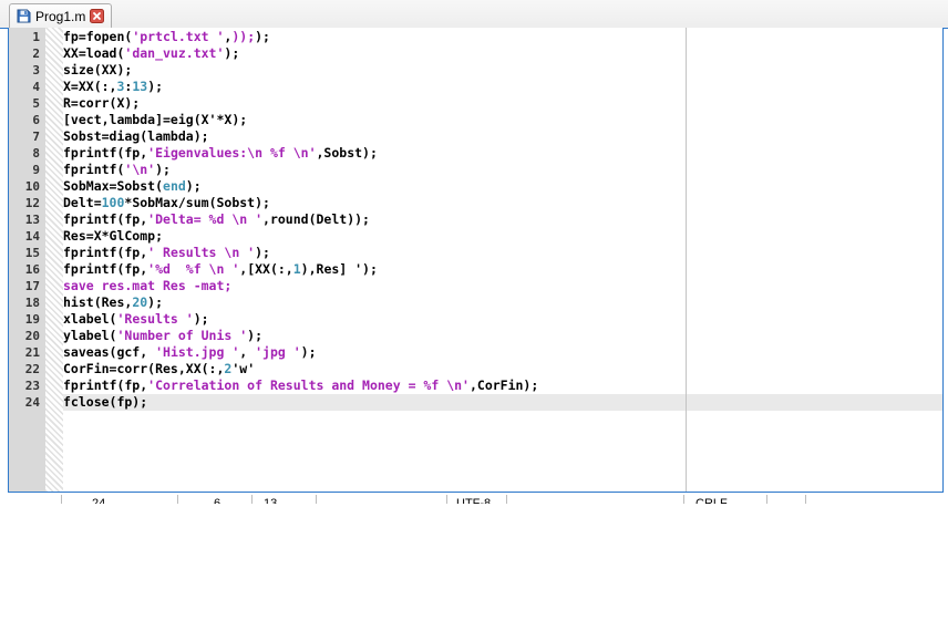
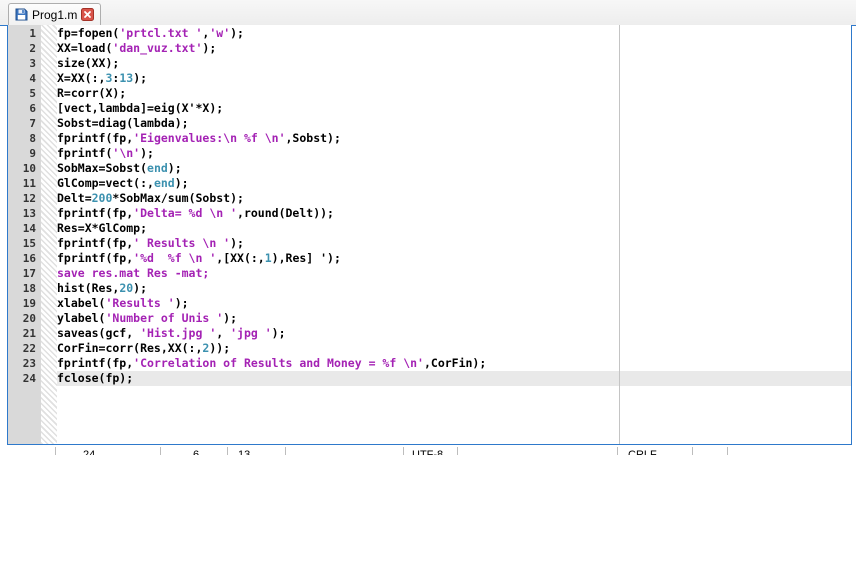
  Prog1.m
  1
- fp=fopen('prtcl.txt ',)););
+ fp=fopen('prtcl.txt ','w');
  2
  XX=load('dan_vuz.txt');
  3
  size(XX);
  4
  X=XX(:,3:13);
  5
  R=corr(X);
  6
  [vect,lambda]=eig(X'*X);
  7
  Sobst=diag(lambda);
  8
  fprintf(fp,'Eigenvalues:\n %f \n',Sobst);
  9
  fprintf('\n');
  10
  SobMax=Sobst(end);
+ 11
+ GlComp=vect(:,end);
  12
- Delt=100*SobMax/sum(Sobst);
+ Delt=200*SobMax/sum(Sobst);
  13
  fprintf(fp,'Delta= %d \n ',round(Delt));
  14
  Res=X*GlComp;
  15
  fprintf(fp,' Results \n ');
  16
  fprintf(fp,'%d %f \n ',[XX(:,1),Res] ');
  17
  save res.mat Res -mat;
  18
  hist(Res,20);
  19
  xlabel('Results ');
  20
  ylabel('Number of Unis ');
  21
  saveas(gcf, 'Hist.jpg ', 'jpg ');
  22
- CorFin=corr(Res,XX(:,2'w'
+ CorFin=corr(Res,XX(:,2));
  23
  fprintf(fp,'Correlation of Results and Money = %f \n',CorFin);
  24
  fclose(fp);
